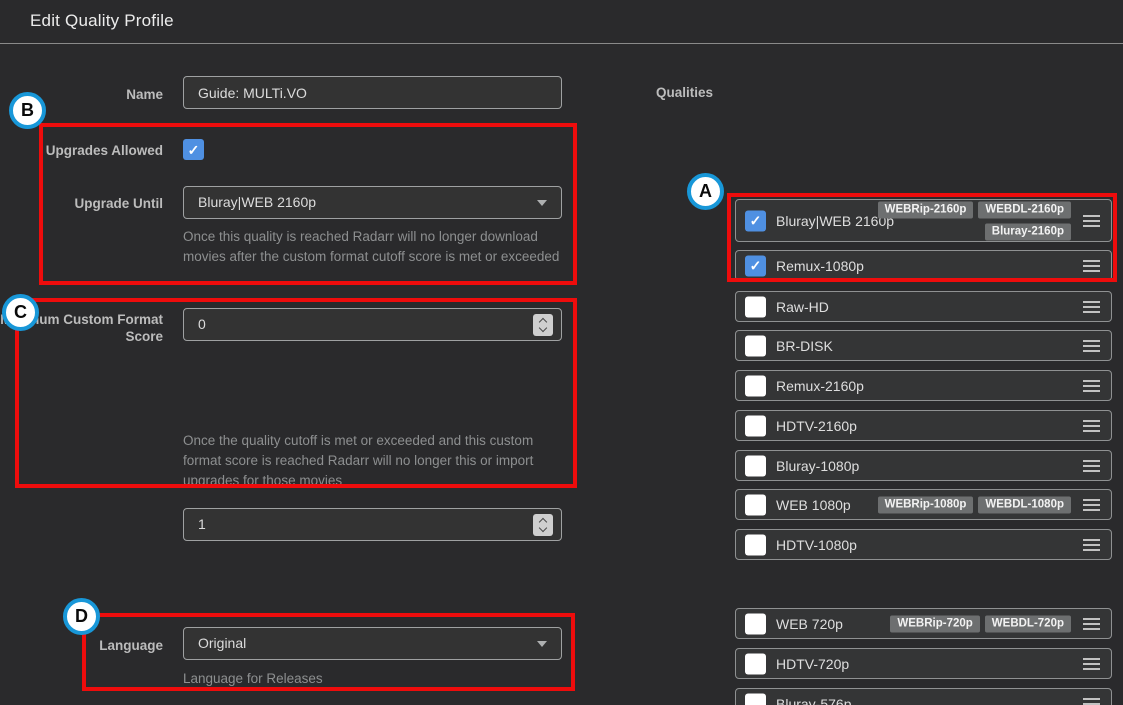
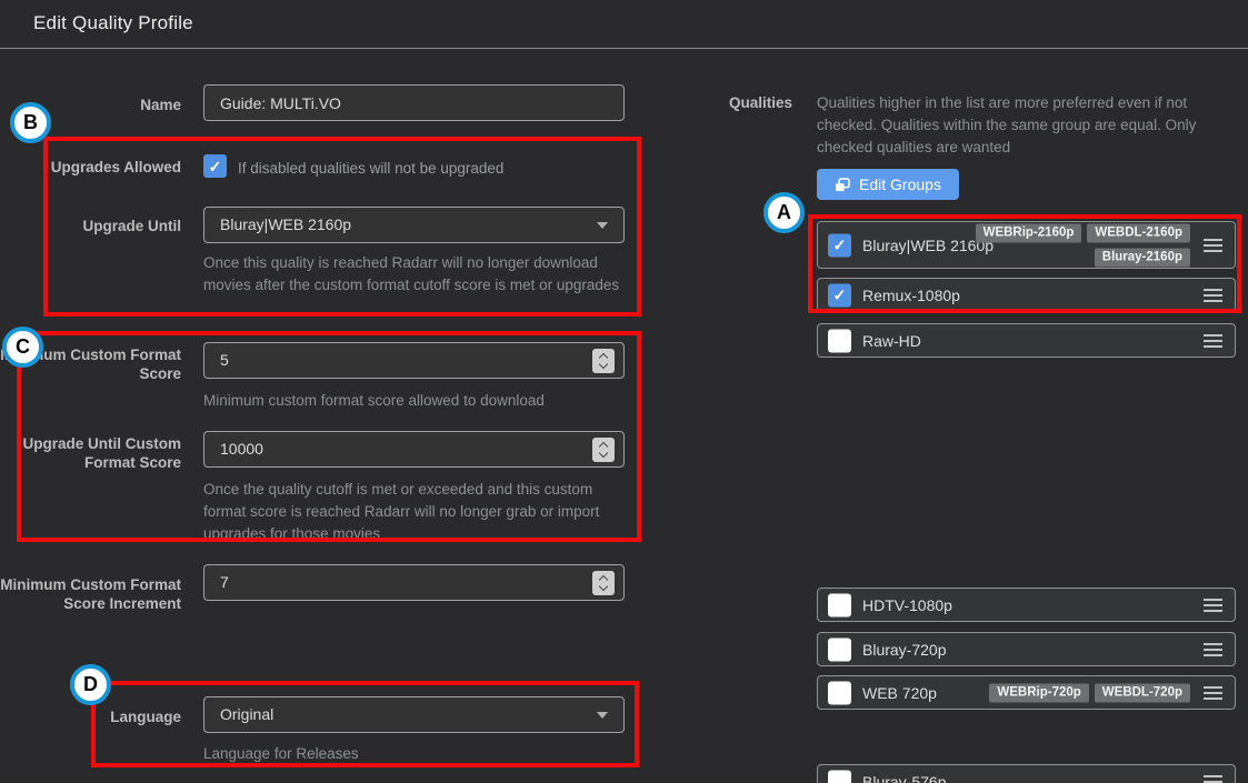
  Edit Quality Profile
  Name
  Guide: MULTi.VO
  Upgrades Allowed
  ✓
+ If disabled qualities will not be upgraded
  Upgrade Until
  Bluray|WEB 2160p
- Once this quality is reached Radarr will no longer download movies after the custom format cutoff score is met or exceeded
+ Once this quality is reached Radarr will no longer download movies after the custom format cutoff score is met or upgrades
  um Custom Format Score
- 0
+ 5
+ Minimum custom format score allowed to download
+ Upgrade Until Custom Format Score
+ 10000
- Once the quality cutoff is met or exceeded and this custom format score is reached Radarr will no longer this or import upgrades for those movies
+ Once the quality cutoff is met or exceeded and this custom format score is reached Radarr will no longer grab or import upgrades for those movies
+ Minimum Custom Format Score Increment
- 1
+ 7
  Language
  Original
  Language for Releases
  Qualities
+ Qualities higher in the list are more preferred even if not checked. Qualities within the same group are equal. Only checked qualities are wanted
+ Edit Groups
  ✓
  Bluray|WEB 2160p
  WEBRip-2160p
  WEBDL-2160p
  Bluray-2160p
  ✓
  Remux-1080p
  Raw-HD
- BR-DISK
- Remux-2160p
- HDTV-2160p
- Bluray-1080p
- WEB 1080p
- WEBRip-1080p
- WEBDL-1080p
  HDTV-1080p
+ Bluray-720p
  WEB 720p
  WEBRip-720p
  WEBDL-720p
- HDTV-720p
  Bluray-576p
  B
  C
  D
  A
